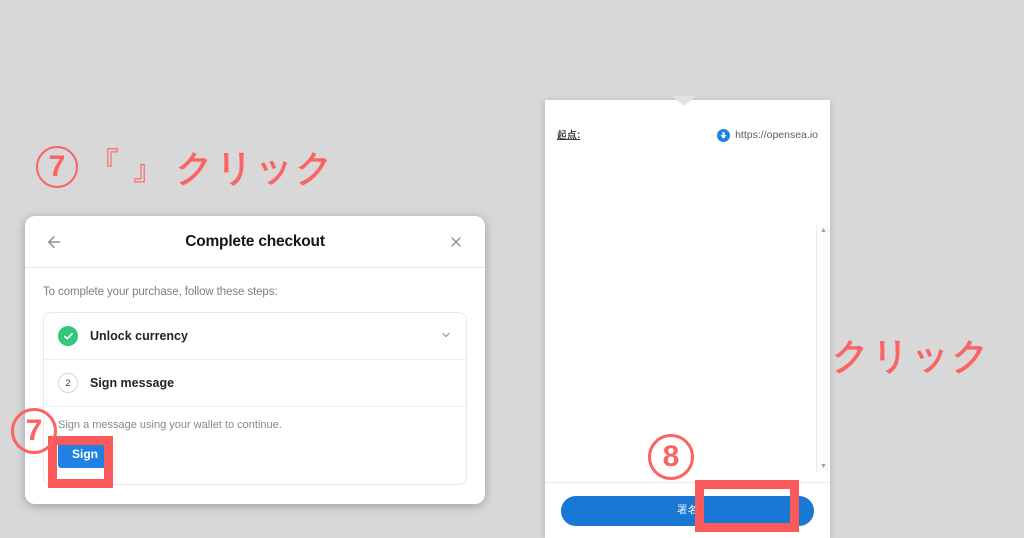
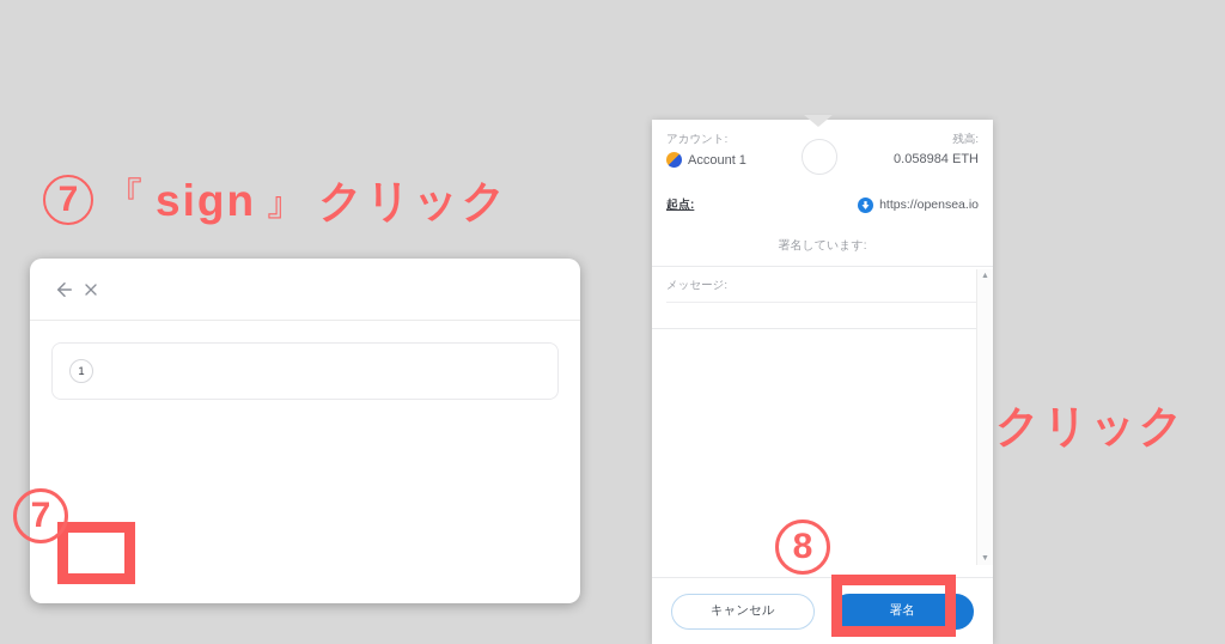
  7
  『
+ sign
  』
  クリック
  クリック
- Complete checkout
- To complete your purchase, follow these steps:
- Unlock currency
- 2
+ 1
- Sign message
- Sign a message using your wallet to continue.
- Sign
  7
+ アカウント:
+ Account 1
+ 残高:
+ 0.058984 ETH
  起点:
  https://opensea.io
+ 署名しています:
+ メッセージ:
+ キャンセル
  署名
  8
